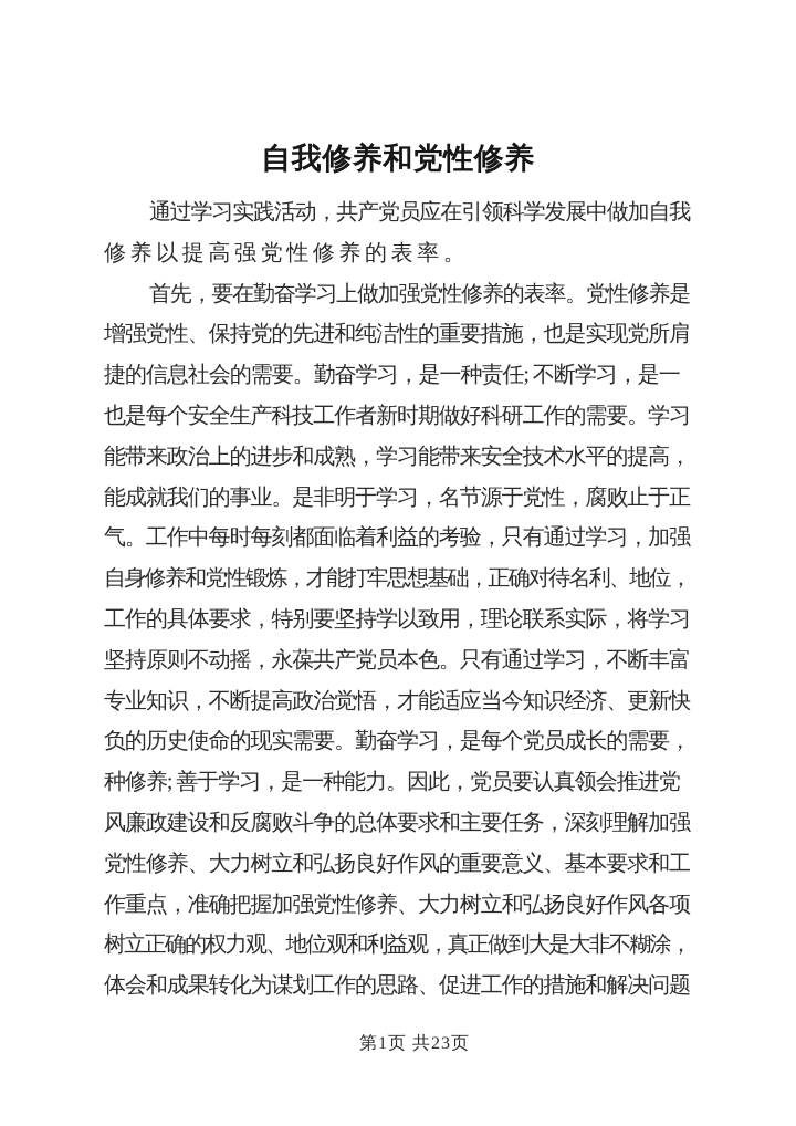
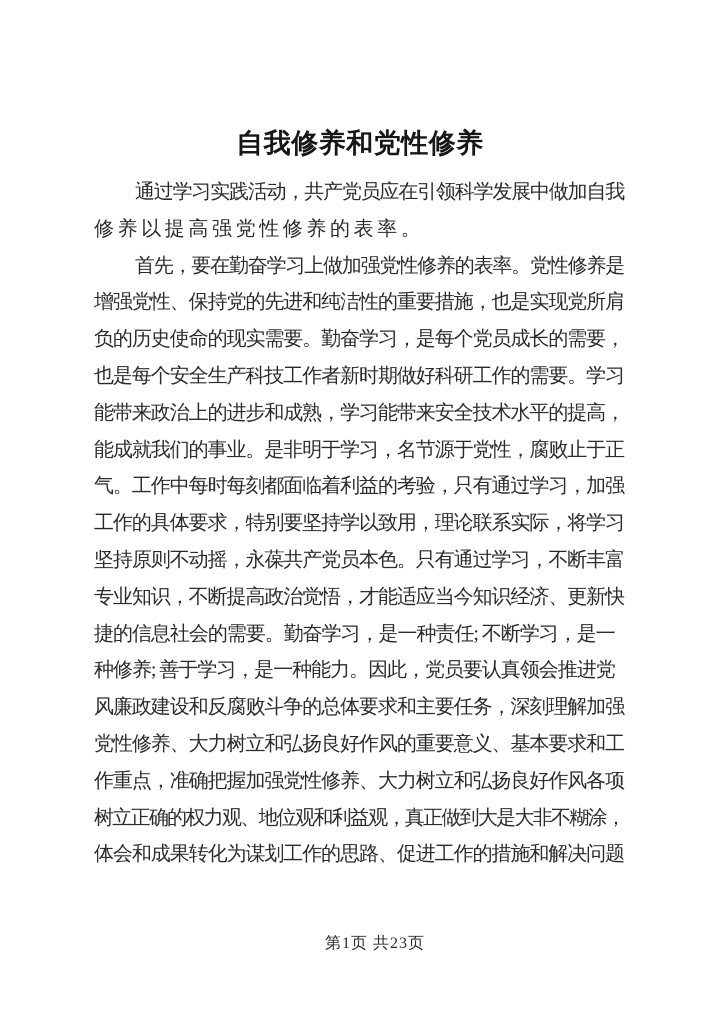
  自我修养和党性修养
  通过学习实践活动，共产党员应在引领科学发展中做加自我
  修养以提高强党性修养的表率。
  首先，要在勤奋学习上做加强党性修养的表率。党性修养是
  增强党性、保持党的先进和纯洁性的重要措施，也是实现党所肩
- 捷的信息社会的需要。勤奋学习，是一种责任; 不断学习，是一
+ 负的历史使命的现实需要。勤奋学习，是每个党员成长的需要，
  也是每个安全生产科技工作者新时期做好科研工作的需要。学习
  能带来政治上的进步和成熟，学习能带来安全技术水平的提高，
  能成就我们的事业。是非明于学习，名节源于党性，腐败止于正
  气。工作中每时每刻都面临着利益的考验，只有通过学习，加强
- 自身修养和党性锻炼，才能打牢思想基础，正确对待名利、地位，
  工作的具体要求，特别要坚持学以致用，理论联系实际，将学习
  坚持原则不动摇，永葆共产党员本色。只有通过学习，不断丰富
  专业知识，不断提高政治觉悟，才能适应当今知识经济、更新快
- 负的历史使命的现实需要。勤奋学习，是每个党员成长的需要，
+ 捷的信息社会的需要。勤奋学习，是一种责任; 不断学习，是一
  种修养; 善于学习，是一种能力。因此，党员要认真领会推进党
  风廉政建设和反腐败斗争的总体要求和主要任务，深刻理解加强
  党性修养、大力树立和弘扬良好作风的重要意义、基本要求和工
  作重点，准确把握加强党性修养、大力树立和弘扬良好作风各项
  树立正确的权力观、地位观和利益观，真正做到大是大非不糊涂，
  体会和成果转化为谋划工作的思路、促进工作的措施和解决问题
  第1页 共23页
